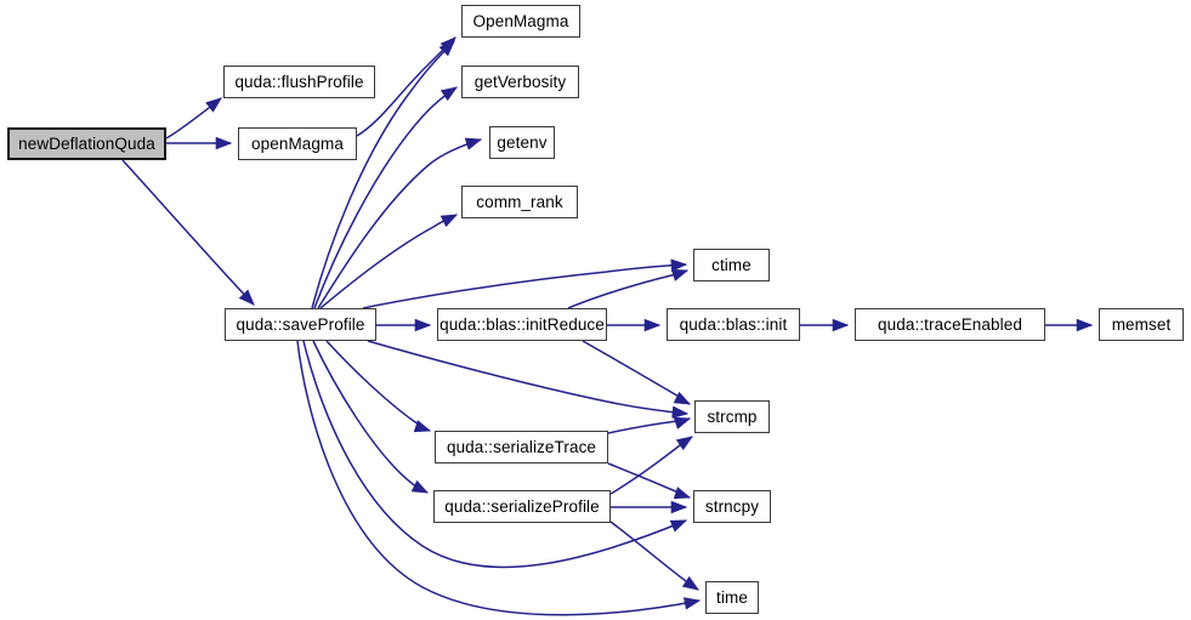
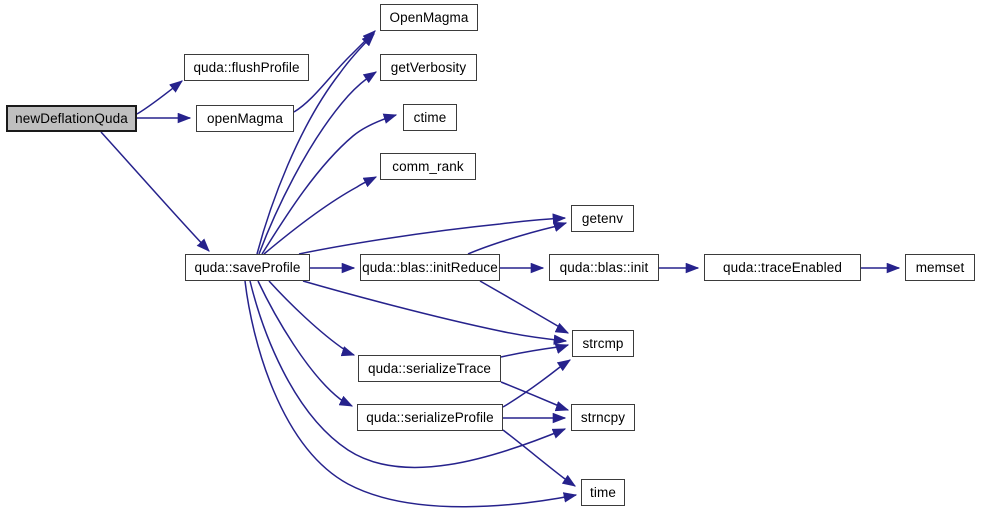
  newDeflationQuda
  quda::flushProfile
  openMagma
  OpenMagma
  getVerbosity
- getenv
+ ctime
  comm_rank
  quda::saveProfile
  quda::blas::initReduce
- ctime
+ getenv
  quda::blas::init
  quda::traceEnabled
  memset
  strcmp
  quda::serializeTrace
  quda::serializeProfile
  strncpy
  time
